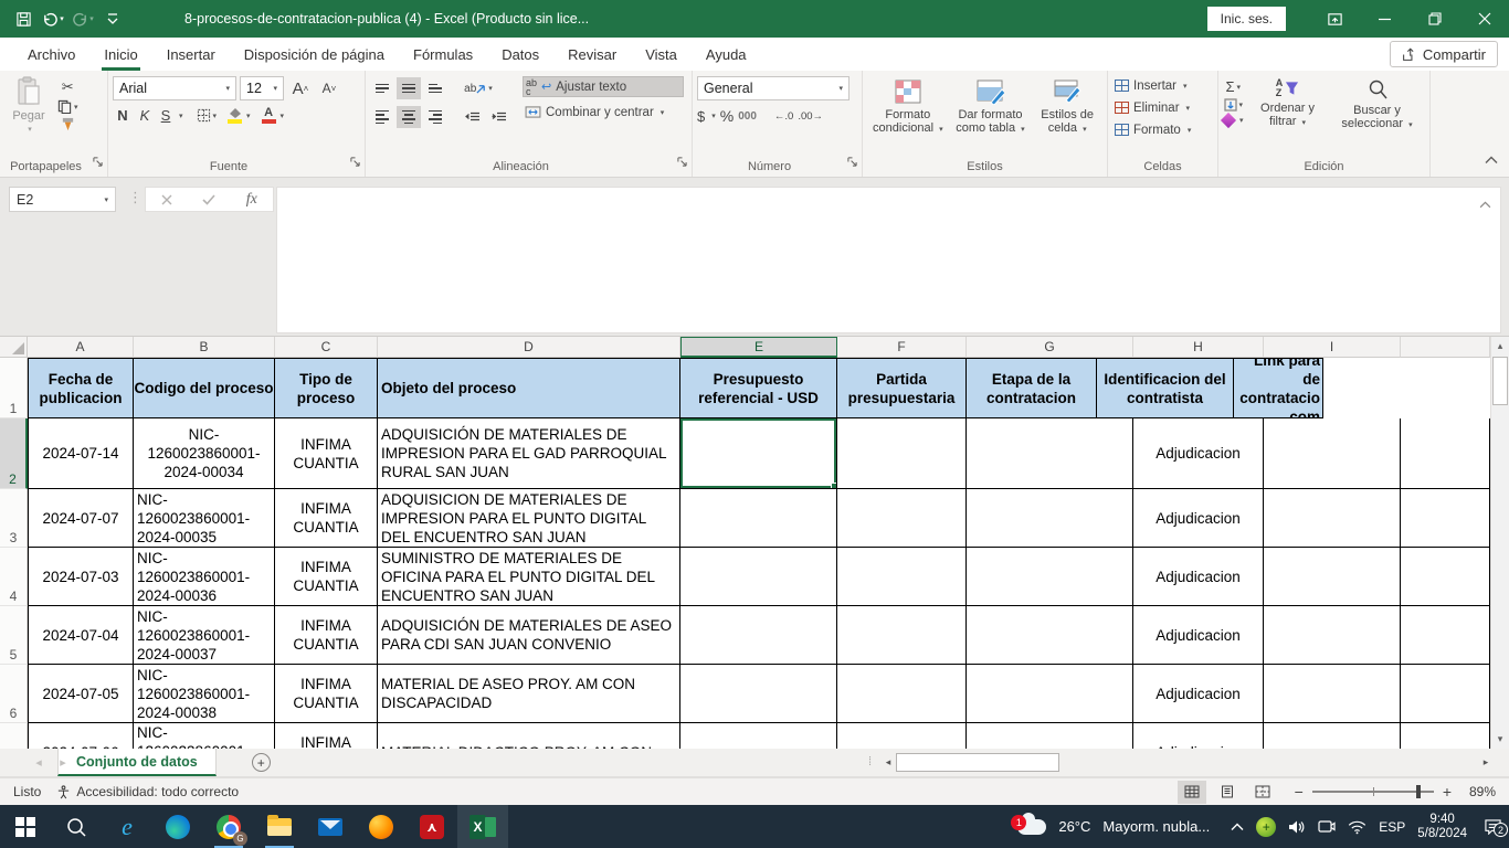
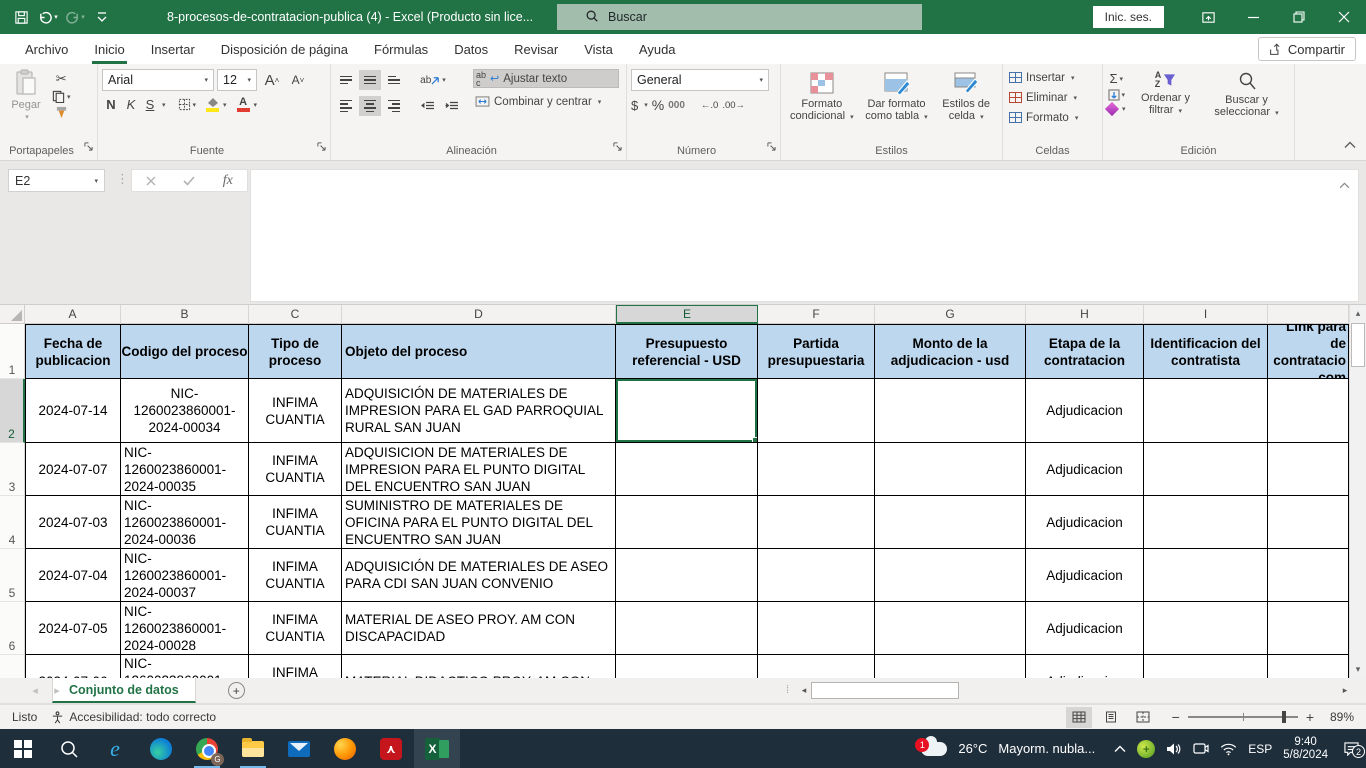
  8-procesos-de-contratacion-publica (4) - Excel (Producto sin lice...
+ Buscar
  Inic. ses.
  Archivo
  Inicio
  Insertar
  Disposición de página
  Fórmulas
  Datos
  Revisar
  Vista
  Ayuda
  Compartir
  Pegar
  ✂
  Portapapeles
  Arial
  12
  A
  ˄
  A
  ˅
  N
  K
  S
  A
  Fuente
  ab
  ab
  c
  ↩
  Ajustar texto
  Combinar y centrar
  Alineación
  General
  $
  %
  000
  ←.0
  .00→
  Número
  Formato condicional
  Dar formato como tabla
  Estilos de celda
  Estilos
  Insertar
  Eliminar
  Formato
  Celdas
  Σ
  A
  Z
  Ordenar y filtrar
  Buscar y seleccionar
  Edición
  E2
  ⋮
  fx
  A
  B
  C
  D
  E
  F
  G
  H
  I
  1
  Fecha de publicacion
  Codigo del proceso
  Tipo de proceso
  Objeto del proceso
  Presupuesto referencial - USD
  Partida presupuestaria
+ Monto de la adjudicacion - usd
  Etapa de la contratacion
  Identificacion del contratista
  Link para de
  contratacio
  com
  2
  2024-07-14
  NIC-1260023860001-2024-00034
  INFIMA CUANTIA
  ADQUISICIÓN DE MATERIALES DE IMPRESION PARA EL GAD PARROQUIAL RURAL SAN JUAN
  Adjudicacion
  3
  2024-07-07
  NIC-1260023860001-2024-00035
  INFIMA CUANTIA
  ADQUISICION DE MATERIALES DE IMPRESION PARA EL PUNTO DIGITAL DEL ENCUENTRO SAN JUAN
  Adjudicacion
  4
  2024-07-03
  NIC-1260023860001-2024-00036
  INFIMA CUANTIA
  SUMINISTRO DE MATERIALES DE OFICINA PARA EL PUNTO DIGITAL DEL ENCUENTRO SAN JUAN
  Adjudicacion
  5
  2024-07-04
  NIC-1260023860001-2024-00037
  INFIMA CUANTIA
  ADQUISICIÓN DE MATERIALES DE ASEO PARA CDI SAN JUAN CONVENIO
  Adjudicacion
  6
  2024-07-05
- NIC-1260023860001-2024-00038
+ NIC-1260023860001-2024-00028
  INFIMA CUANTIA
  MATERIAL DE ASEO PROY. AM CON DISCAPACIDAD
  Adjudicacion
  ▴
  ▾
  ◂
  ▸
  Conjunto de datos
  +
  ⁞
  ◂
  ▸
  Listo
  Accesibilidad: todo correcto
  −
  +
  89%
  e
  G
  ⋏
  X
  1
  26°C
  Mayorm. nubla...
  ESP
  9:40
  5/8/2024
  2
